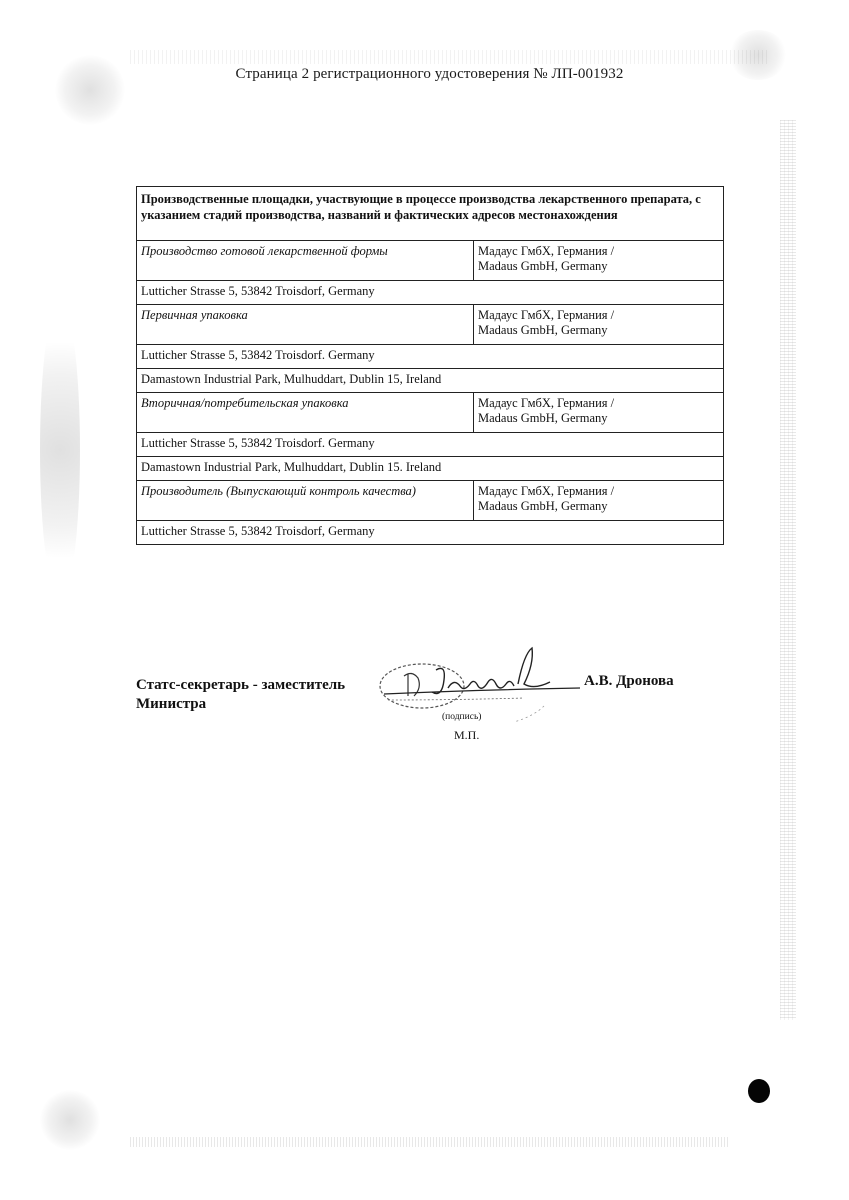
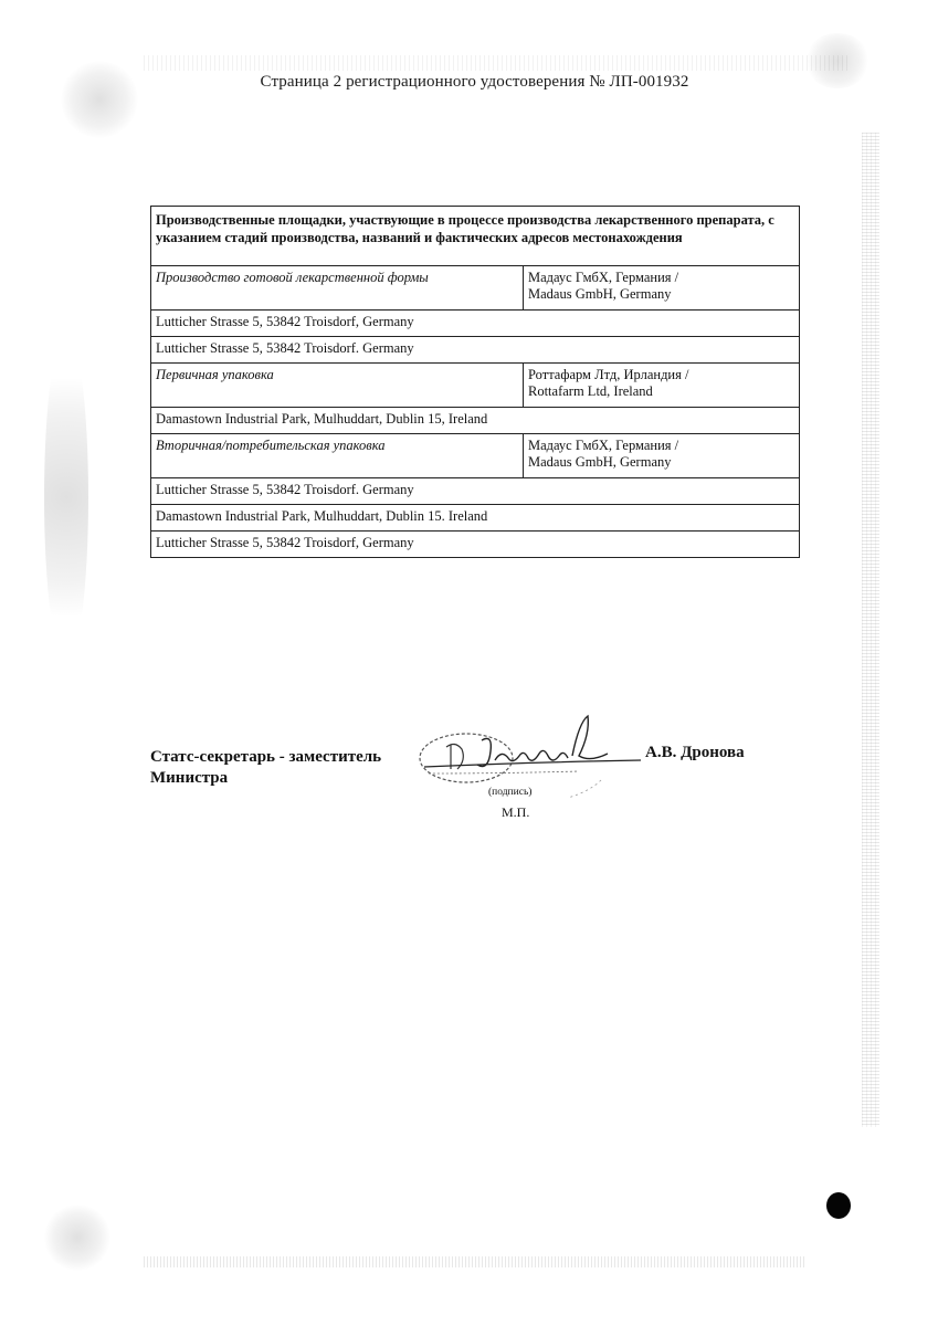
  Страница 2 регистрационного удостоверения № ЛП-001932
  Производственные площадки, участвующие в процессе производства лекарственного препарата, с указанием стадий производства, названий и фактических адресов местонахождения
  Производство готовой лекарственной формы	Мадаус ГмбХ, Германия / Madaus GmbH, Germany
  Lutticher Strasse 5, 53842 Troisdorf, Germany
- Первичная упаковка	Мадаус ГмбХ, Германия / Madaus GmbH, Germany
  Lutticher Strasse 5, 53842 Troisdorf. Germany
+ Первичная упаковка	Роттафарм Лтд, Ирландия / Rottafarm Ltd, Ireland
  Damastown Industrial Park, Mulhuddart, Dublin 15, Ireland
  Вторичная/потребительская упаковка	Мадаус ГмбХ, Германия / Madaus GmbH, Germany
  Lutticher Strasse 5, 53842 Troisdorf. Germany
  Damastown Industrial Park, Mulhuddart, Dublin 15. Ireland
- Производитель (Выпускающий контроль качества)	Мадаус ГмбХ, Германия / Madaus GmbH, Germany
  Lutticher Strasse 5, 53842 Troisdorf, Germany
  Статс-секретарь - заместитель
  Министра
  А.В. Дронова
  (подпись)
  М.П.
